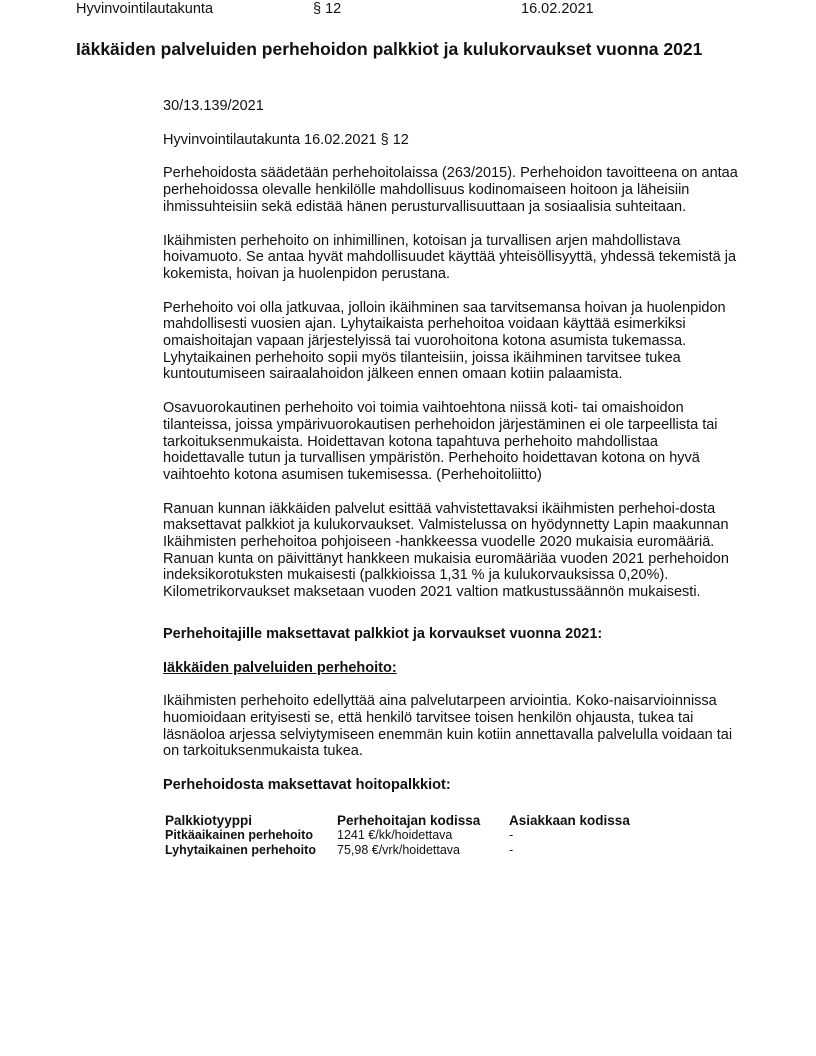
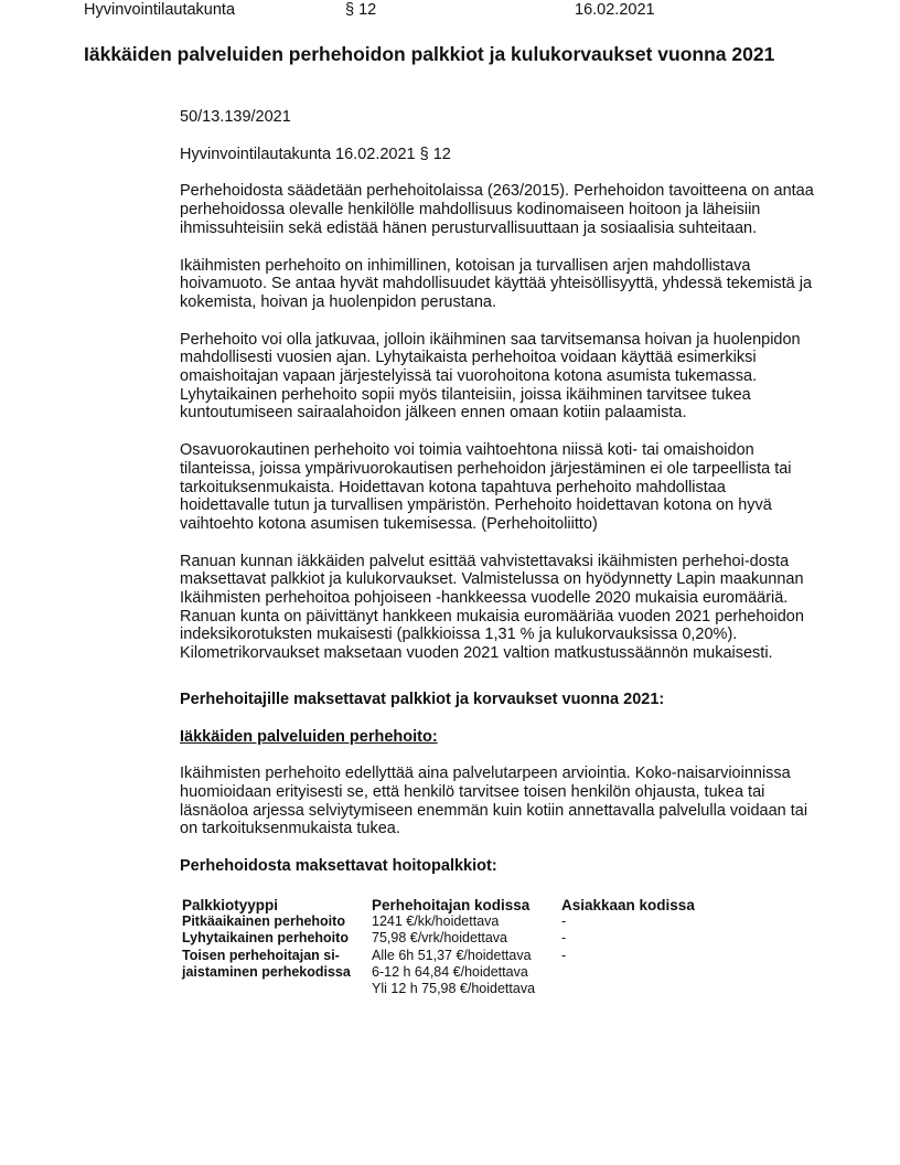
  Hyvinvointilautakunta
  § 12
  16.02.2021
  Iäkkäiden palveluiden perhehoidon palkkiot ja kulukorvaukset vuonna 2021
- 30/13.139/2021
+ 50/13.139/2021
  Hyvinvointilautakunta 16.02.2021 § 12
  Perhehoidosta säädetään perhehoitolaissa (263/2015). Perhehoidon tavoitteena on antaa perhehoidossa olevalle henkilölle mahdollisuus kodinomaiseen hoitoon ja läheisiin ihmissuhteisiin sekä edistää hänen perusturvallisuuttaan ja sosiaalisia suhteitaan.
  Ikäihmisten perhehoito on inhimillinen, kotoisan ja turvallisen arjen mahdollistava hoivamuoto. Se antaa hyvät mahdollisuudet käyttää yhteisöllisyyttä, yhdessä tekemistä ja kokemista, hoivan ja huolenpidon perustana.
  Perhehoito voi olla jatkuvaa, jolloin ikäihminen saa tarvitsemansa hoivan ja huolenpidon mahdollisesti vuosien ajan. Lyhytaikaista perhehoitoa voidaan käyttää esimerkiksi omaishoitajan vapaan järjestelyissä tai vuorohoitona kotona asumista tukemassa. Lyhytaikainen perhehoito sopii myös tilanteisiin, joissa ikäihminen tarvitsee tukea kuntoutumiseen sairaalahoidon jälkeen ennen omaan kotiin palaamista.
  Osavuorokautinen perhehoito voi toimia vaihtoehtona niissä koti- tai omaishoidon tilanteissa, joissa ympärivuorokautisen perhehoidon järjestäminen ei ole tarpeellista tai tarkoituksenmukaista. Hoidettavan kotona tapahtuva perhehoito mahdollistaa hoidettavalle tutun ja turvallisen ympäristön. Perhehoito hoidettavan kotona on hyvä vaihtoehto kotona asumisen tukemisessa. (Perhehoitoliitto)
  Ranuan kunnan iäkkäiden palvelut esittää vahvistettavaksi ikäihmisten perhehoi-dosta maksettavat palkkiot ja kulukorvaukset. Valmistelussa on hyödynnetty Lapin maakunnan Ikäihmisten perhehoitoa pohjoiseen -hankkeessa vuodelle 2020 mukaisia euromääriä. Ranuan kunta on päivittänyt hankkeen mukaisia euromääriäa vuoden 2021 perhehoidon indeksikorotuksten mukaisesti (palkkioissa 1,31 % ja kulukorvauksissa 0,20%). Kilometrikorvaukset maksetaan vuoden 2021 valtion matkustussäännön mukaisesti.
  Perhehoitajille maksettavat palkkiot ja korvaukset vuonna 2021:
  Iäkkäiden palveluiden perhehoito:
  Ikäihmisten perhehoito edellyttää aina palvelutarpeen arviointia. Koko-naisarvioinnissa huomioidaan erityisesti se, että henkilö tarvitsee toisen henkilön ohjausta, tukea tai läsnäoloa arjessa selviytymiseen enemmän kuin kotiin annettavalla palvelulla voidaan tai on tarkoituksenmukaista tukea.
  Perhehoidosta maksettavat hoitopalkkiot:
  Palkkiotyyppi	Perhehoitajan kodissa	Asiakkaan kodissa
  Pitkäaikainen perhehoito	1241 €/kk/hoidettava	-
  Lyhytaikainen perhehoito	75,98 €/vrk/hoidettava	-
+ Toisen perhehoitajan si-jaistaminen perhekodissa	Alle 6h 51,37 €/hoidettava 6-12 h 64,84 €/hoidettava Yli 12 h 75,98 €/hoidettava	-
